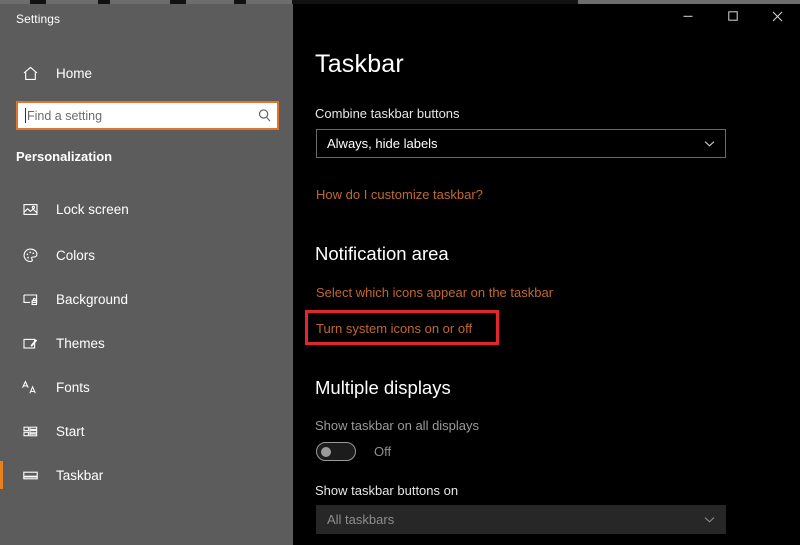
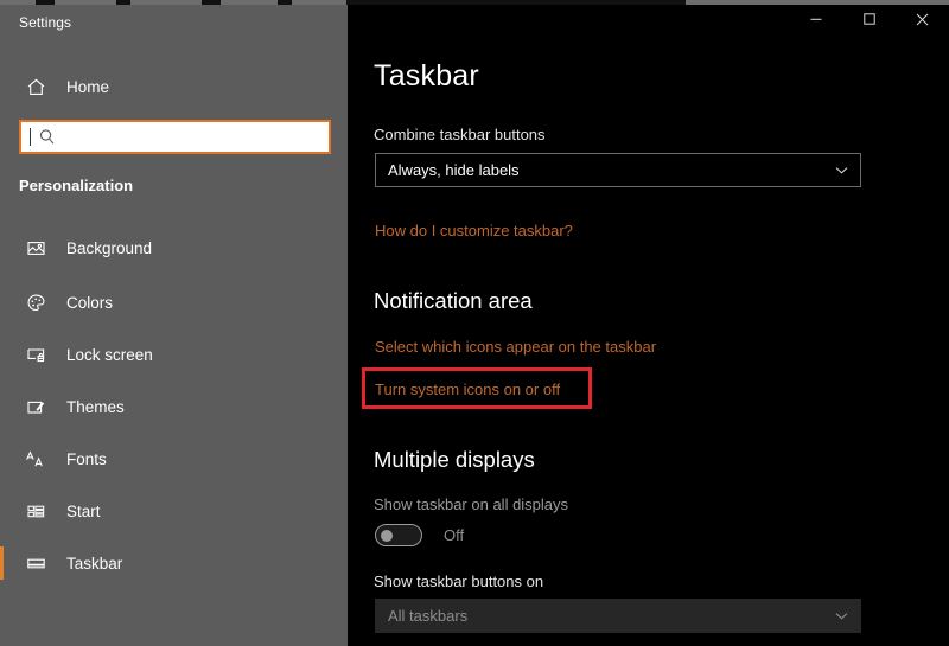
  Settings
  Home
- Find a setting
  Personalization
- Lock screen
+ Background
  Colors
- Background
+ Lock screen
  Themes
  Fonts
  Start
  Taskbar
  Taskbar
  Combine taskbar buttons
  Always, hide labels
  How do I customize taskbar?
  Notification area
  Select which icons appear on the taskbar
  Turn system icons on or off
  Multiple displays
  Show taskbar on all displays
  Off
  Show taskbar buttons on
  All taskbars
